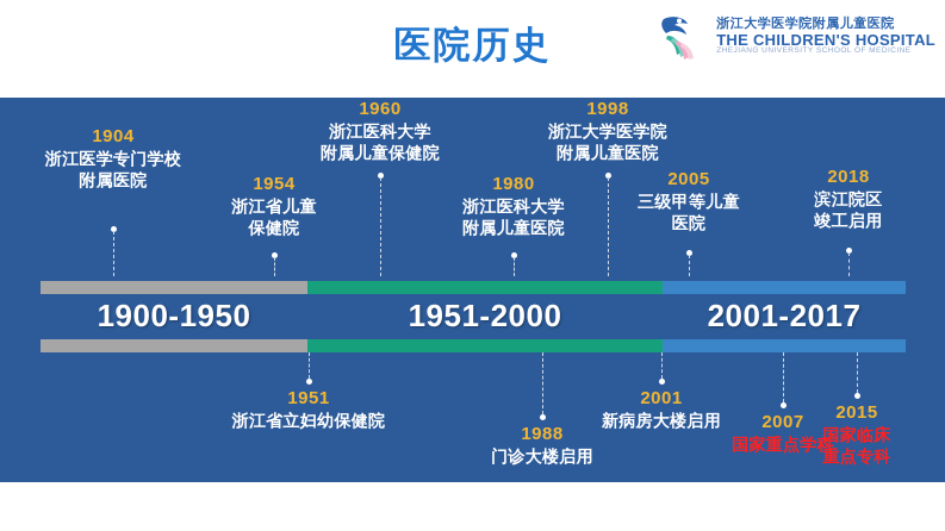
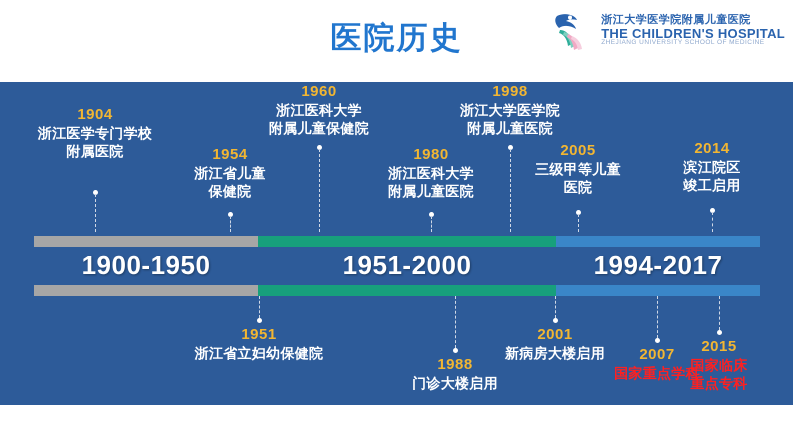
  医院历史
  浙江大学医学院附属儿童医院
  THE CHILDREN'S HOSPITAL
  1900-1950
  1951-2000
- 2001-2017
+ 1994-2017
  1904
  浙江医学专门学校
  附属医院
  1954
  浙江省儿童
  保健院
  1960
  浙江医科大学
  附属儿童保健院
  1980
  浙江医科大学
  附属儿童医院
  1998
  浙江大学医学院
  附属儿童医院
  2005
  三级甲等儿童
  医院
- 2018
+ 2014
  滨江院区
  竣工启用
  1951
  浙江省立妇幼保健院
  1988
  门诊大楼启用
  2001
  新病房大楼启用
  2007
  国家重点学科
  2015
  国家临床
  重点专科
